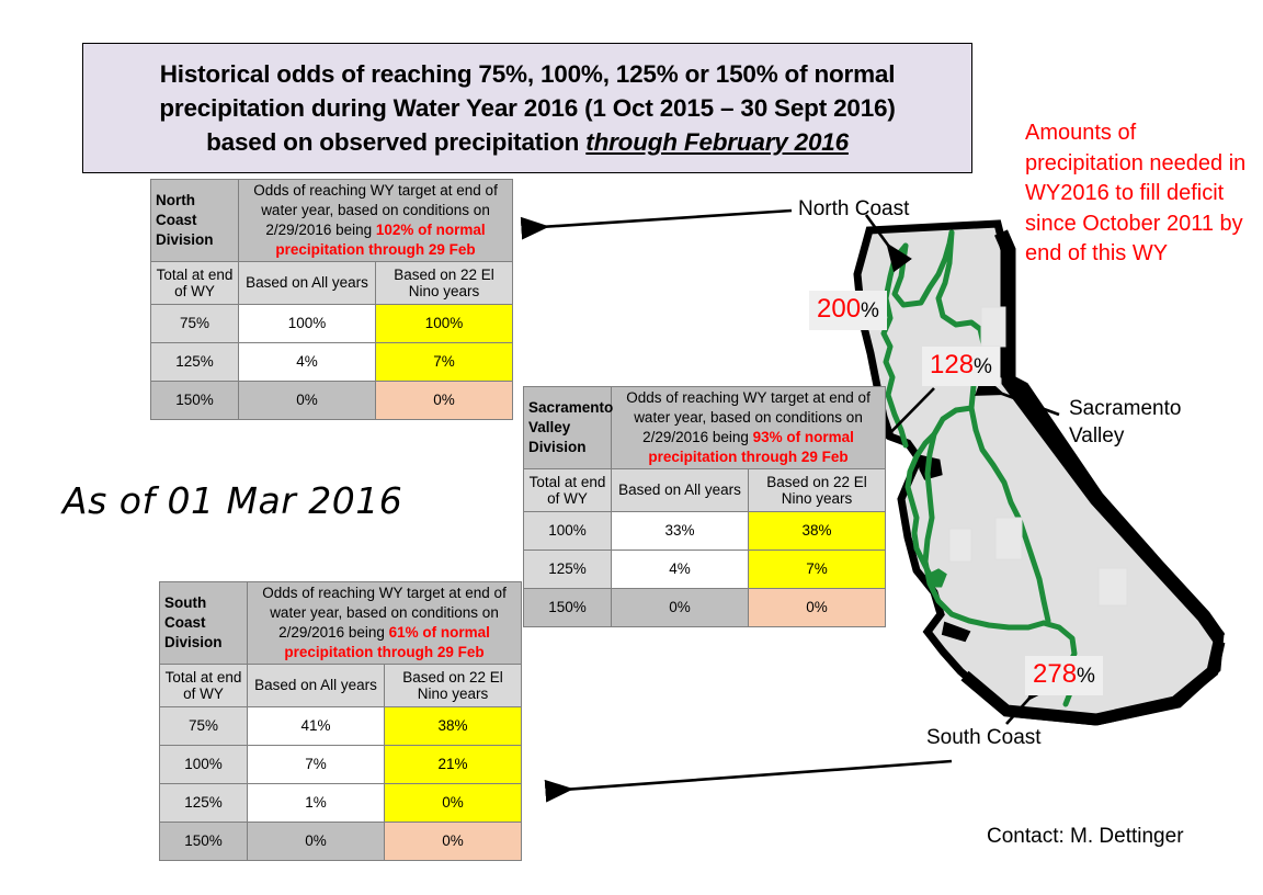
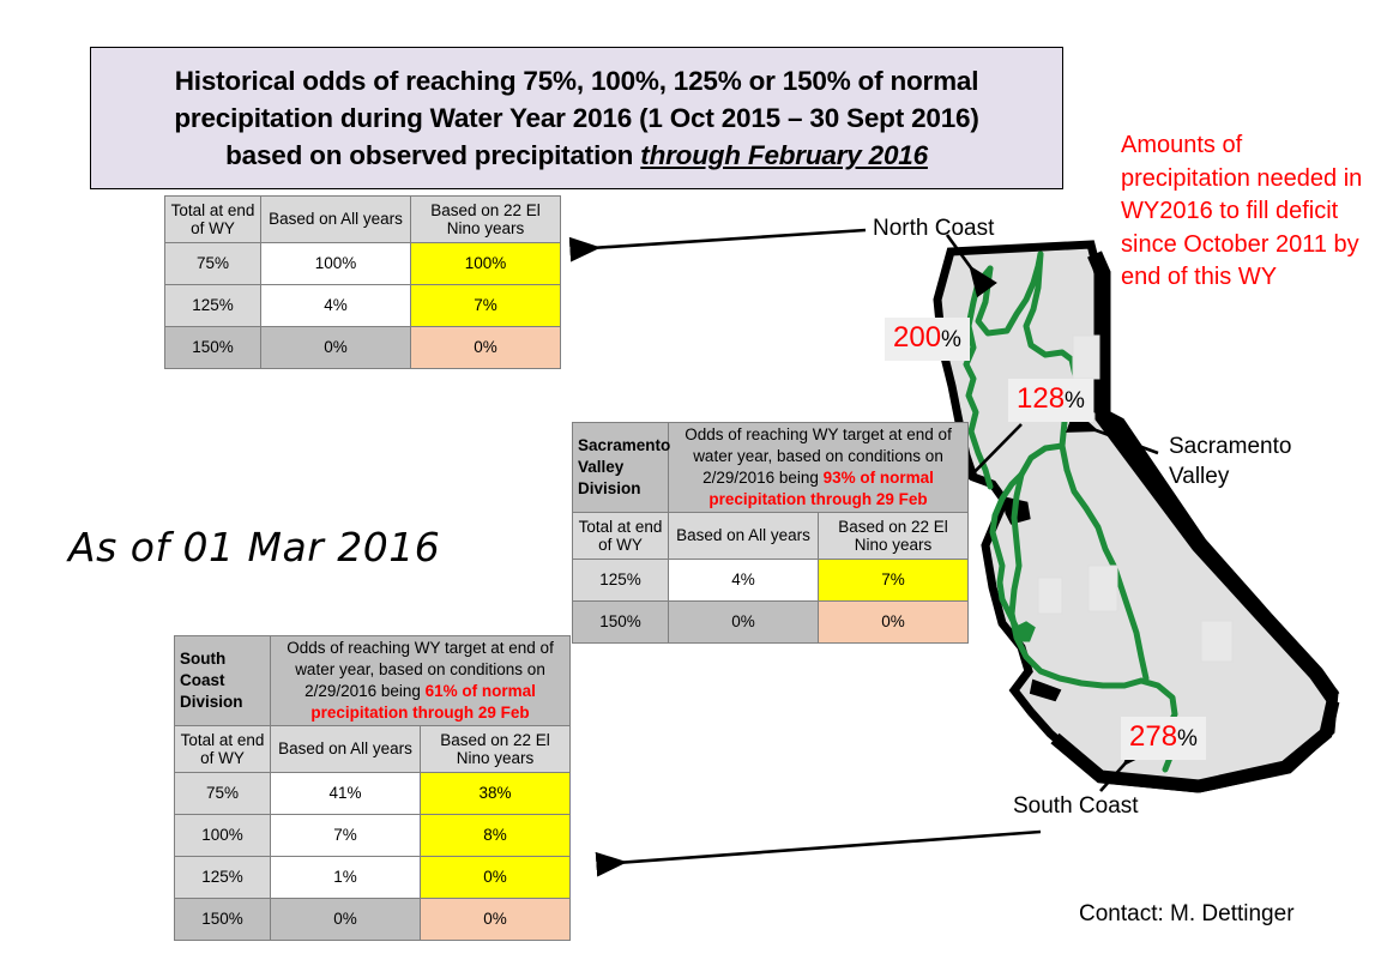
  Historical odds of reaching 75%, 100%, 125% or 150% of normal
  precipitation during Water Year 2016 (1 Oct 2015 – 30 Sept 2016)
  based on observed precipitation through February 2016
  200%
  128%
  278%
  North Coast
  Sacramento Valley
  South Coast
  Amounts of precipitation needed in WY2016 to fill deficit since October 2011 by end of this WY
  As of 01 Mar 2016
  Contact: M. Dettinger
- North Coast Division	Odds of reaching WY target at end of water year, based on conditions on 2/29/2016 being 102% of normal precipitation through 29 Feb
  Total at end of WY	Based on All years	Based on 22 El Nino years
  75%	100%	100%
  125%	4%	7%
  150%	0%	0%
  Sacramento Valley Division	Odds of reaching WY target at end of water year, based on conditions on 2/29/2016 being 93% of normal precipitation through 29 Feb
  Total at end of WY	Based on All years	Based on 22 El Nino years
- 100%	33%	38%
  125%	4%	7%
  150%	0%	0%
  South Coast Division	Odds of reaching WY target at end of water year, based on conditions on 2/29/2016 being 61% of normal precipitation through 29 Feb
  Total at end of WY	Based on All years	Based on 22 El Nino years
  75%	41%	38%
- 100%	7%	21%
+ 100%	7%	8%
  125%	1%	0%
  150%	0%	0%
